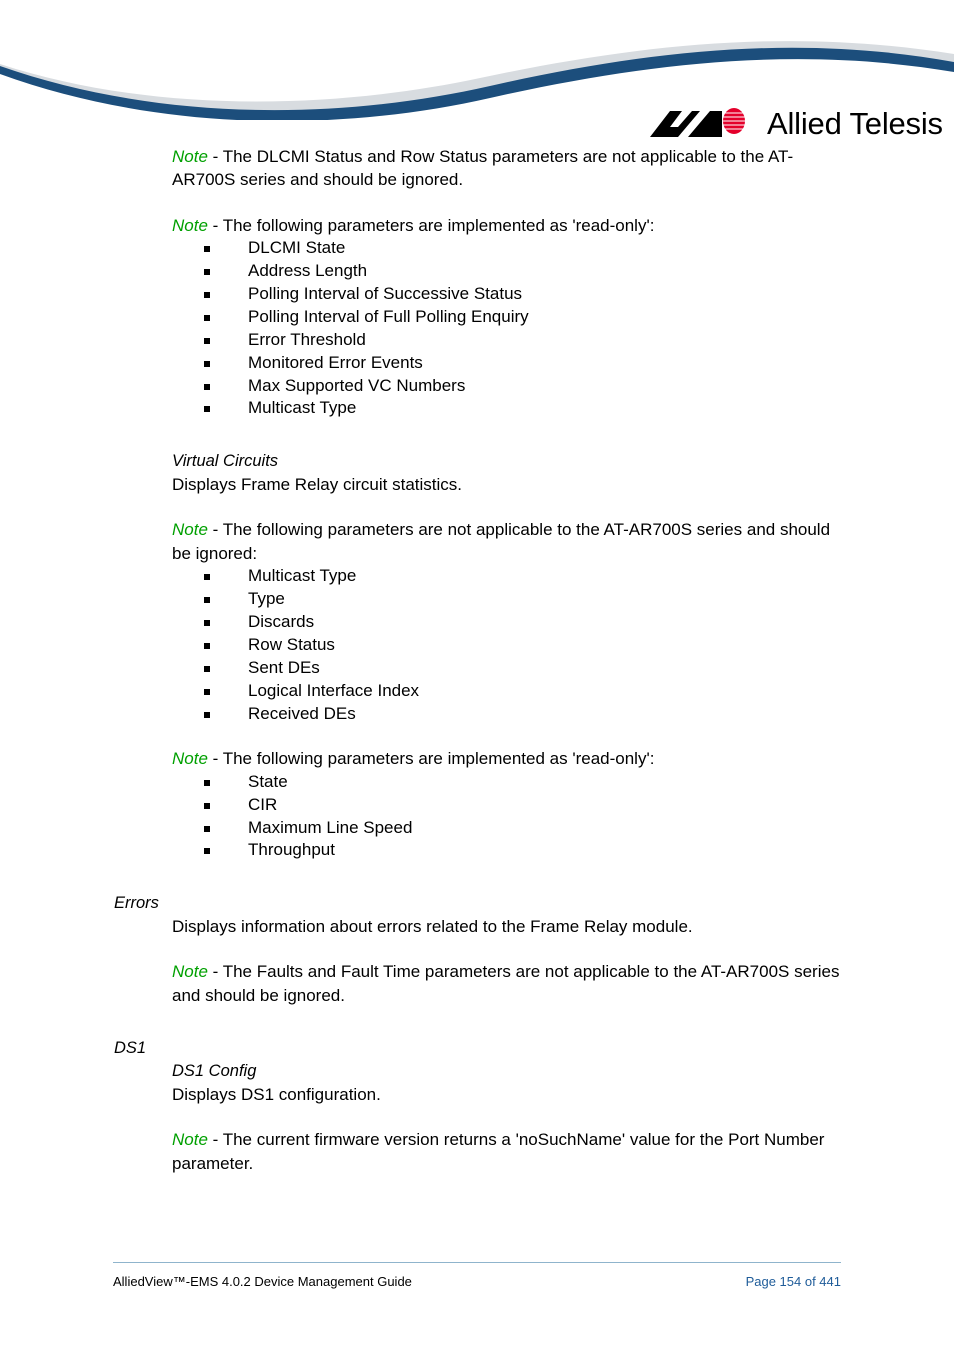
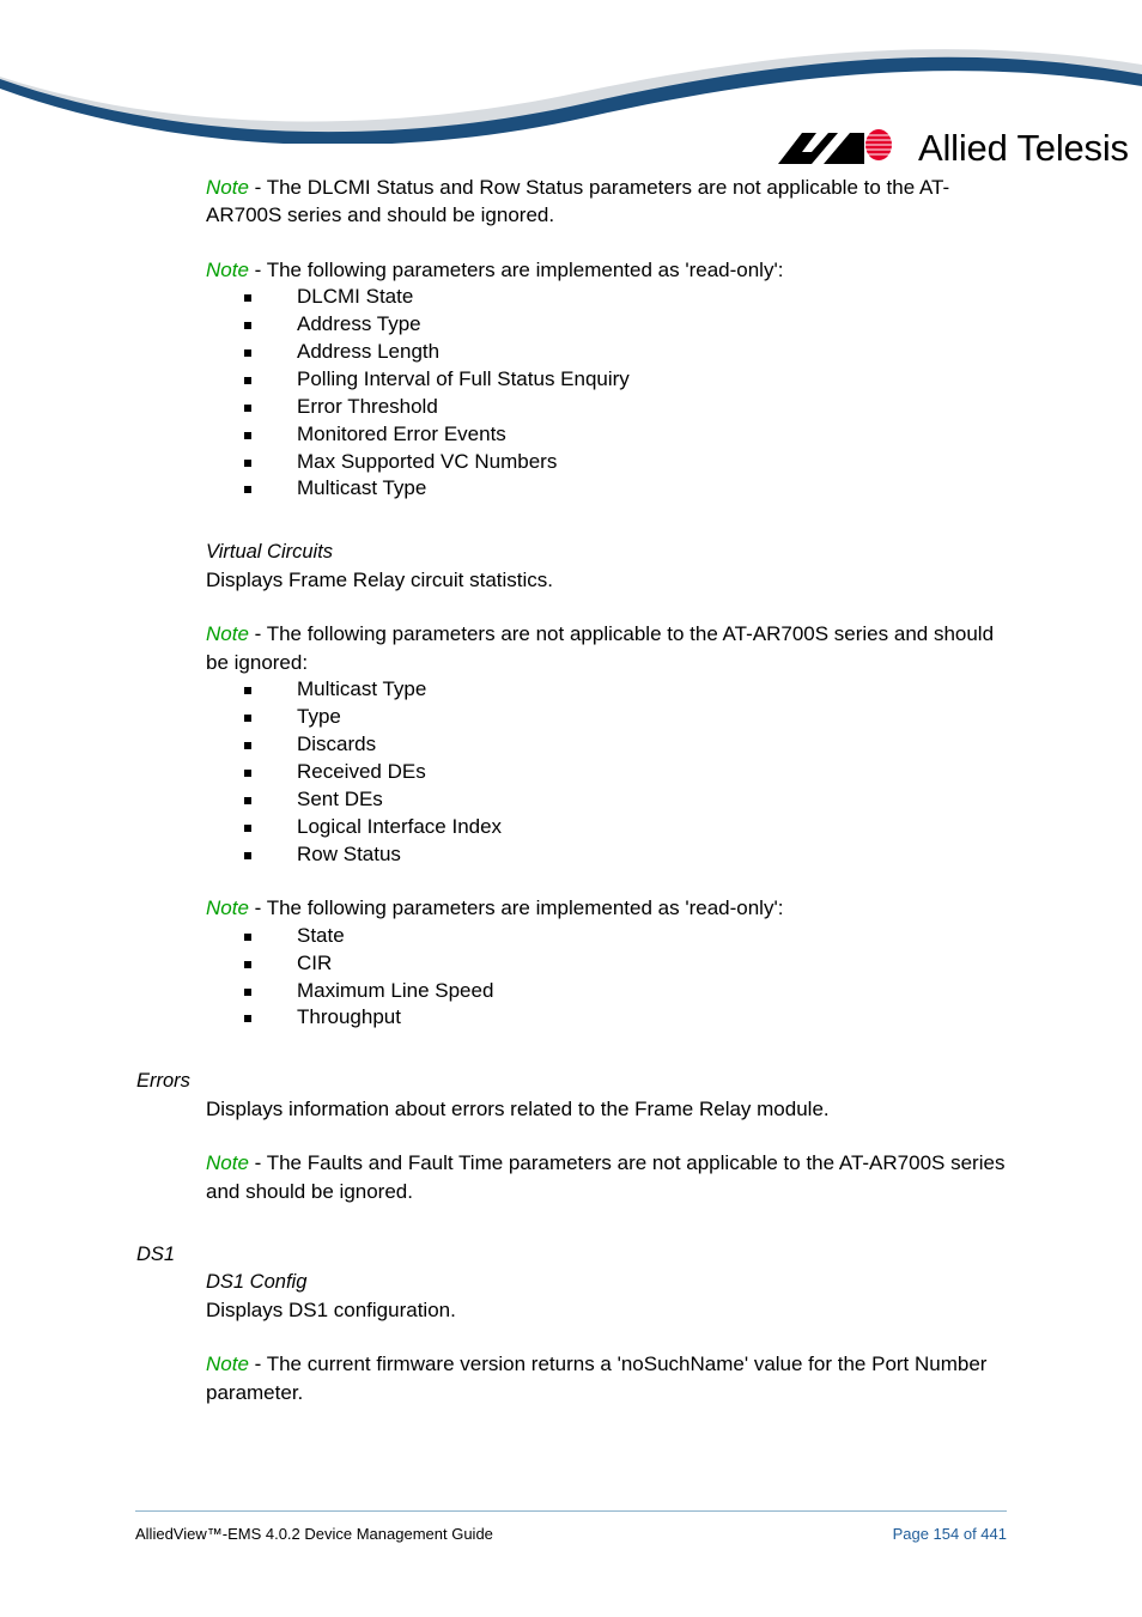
  Allied Telesis
  Note - The DLCMI Status and Row Status parameters are not applicable to the AT-AR700S series and should be ignored.
  Note - The following parameters are implemented as 'read-only':
  DLCMI State
+ Address Type
  Address Length
- Polling Interval of Successive Status
- Polling Interval of Full Polling Enquiry
+ Polling Interval of Full Status Enquiry
  Error Threshold
  Monitored Error Events
  Max Supported VC Numbers
  Multicast Type
  Virtual Circuits
  Displays Frame Relay circuit statistics.
  Note - The following parameters are not applicable to the AT-AR700S series and should be ignored:
  Multicast Type
  Type
  Discards
- Row Status
+ Received DEs
  Sent DEs
  Logical Interface Index
- Received DEs
+ Row Status
  Note - The following parameters are implemented as 'read-only':
  State
  CIR
  Maximum Line Speed
  Throughput
  Errors
  Displays information about errors related to the Frame Relay module.
  Note - The Faults and Fault Time parameters are not applicable to the AT-AR700S series and should be ignored.
  DS1
  DS1 Config
  Displays DS1 configuration.
  Note - The current firmware version returns a 'noSuchName' value for the Port Number parameter.
  AlliedView™-EMS 4.0.2 Device Management Guide
  Page 154 of 441
